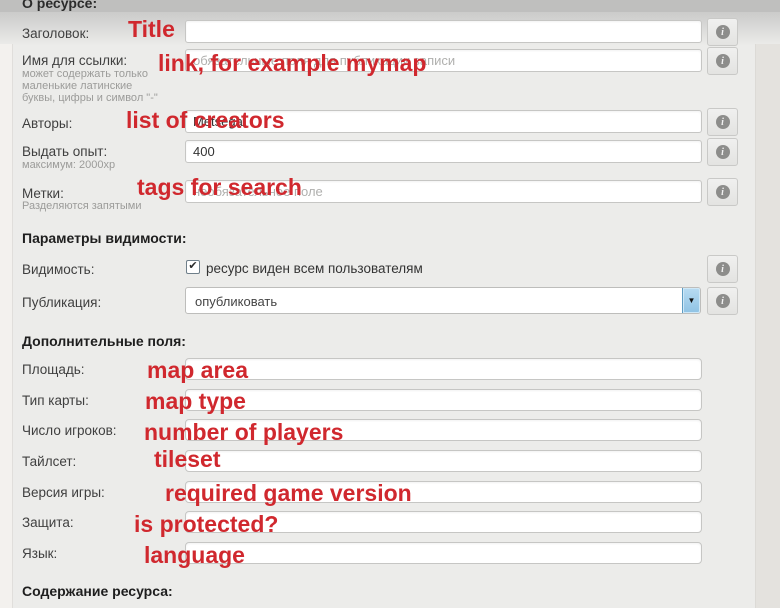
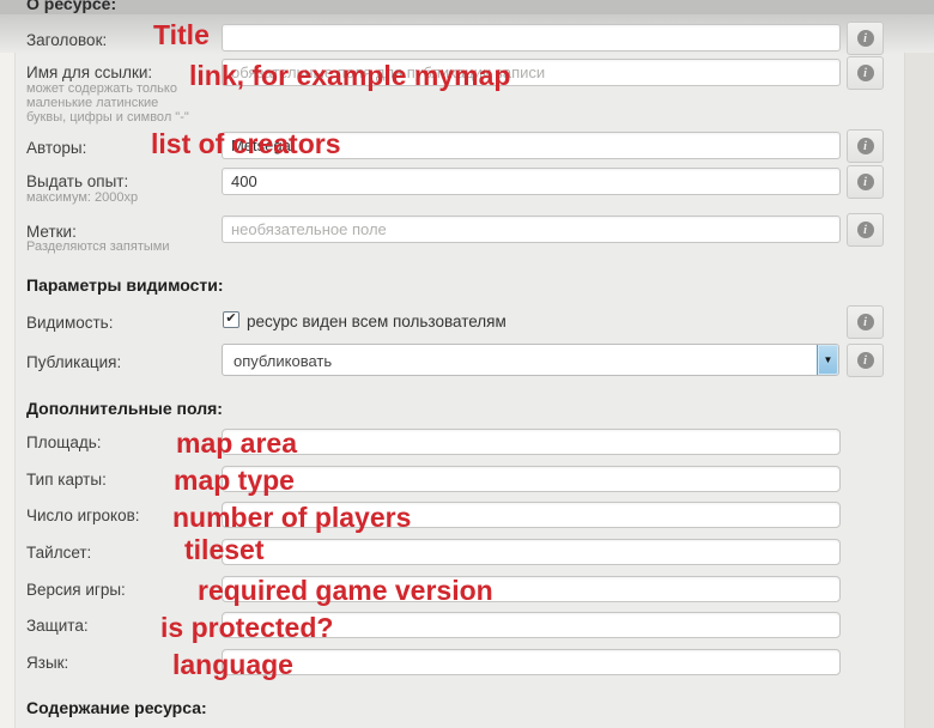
  О ресурсе:
  Заголовок:
  i
  Имя для ссылки:
  может содержать только
  маленькие латинские
  буквы, цифры и символ "-"
  обязательные поля для публикации записи
  i
  Авторы:
  Metsega
  i
  Выдать опыт:
  максимум: 2000xp
  400
  i
  Метки:
  Разделяются запятыми
  необязательное поле
  i
  Параметры видимости:
  Видимость:
  ✔
  ресурс виден всем пользователям
  i
  Публикация:
  опубликовать
  ▼
  i
  Дополнительные поля:
  Площадь:
  Тип карты:
  Число игроков:
  Тайлсет:
  Версия игры:
  Защита:
  Язык:
  Содержание ресурса:
  Title
  link, for example mymap
  list of creators
- tags for search
  map area
  map type
  number of players
  tileset
  required game version
  is protected?
  language
